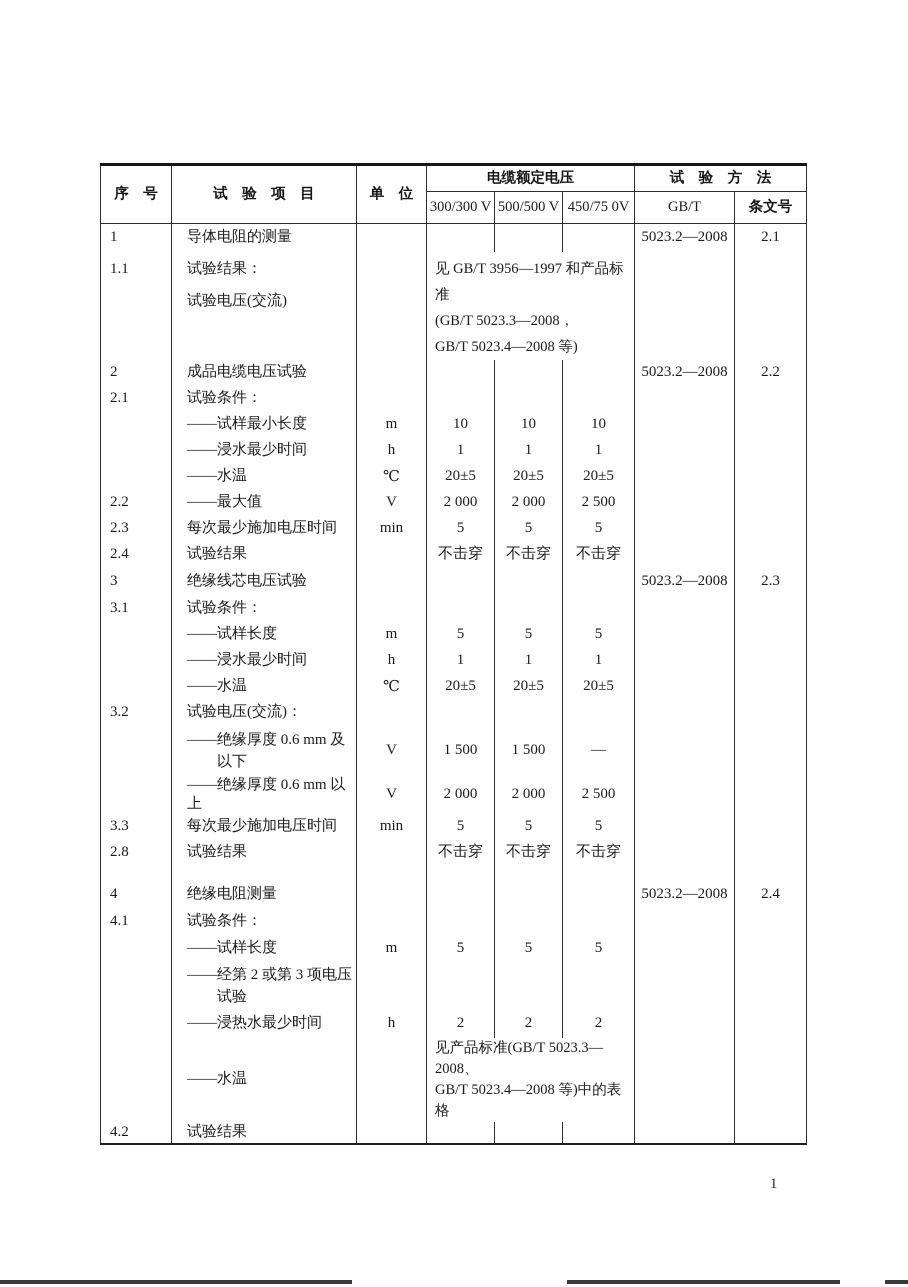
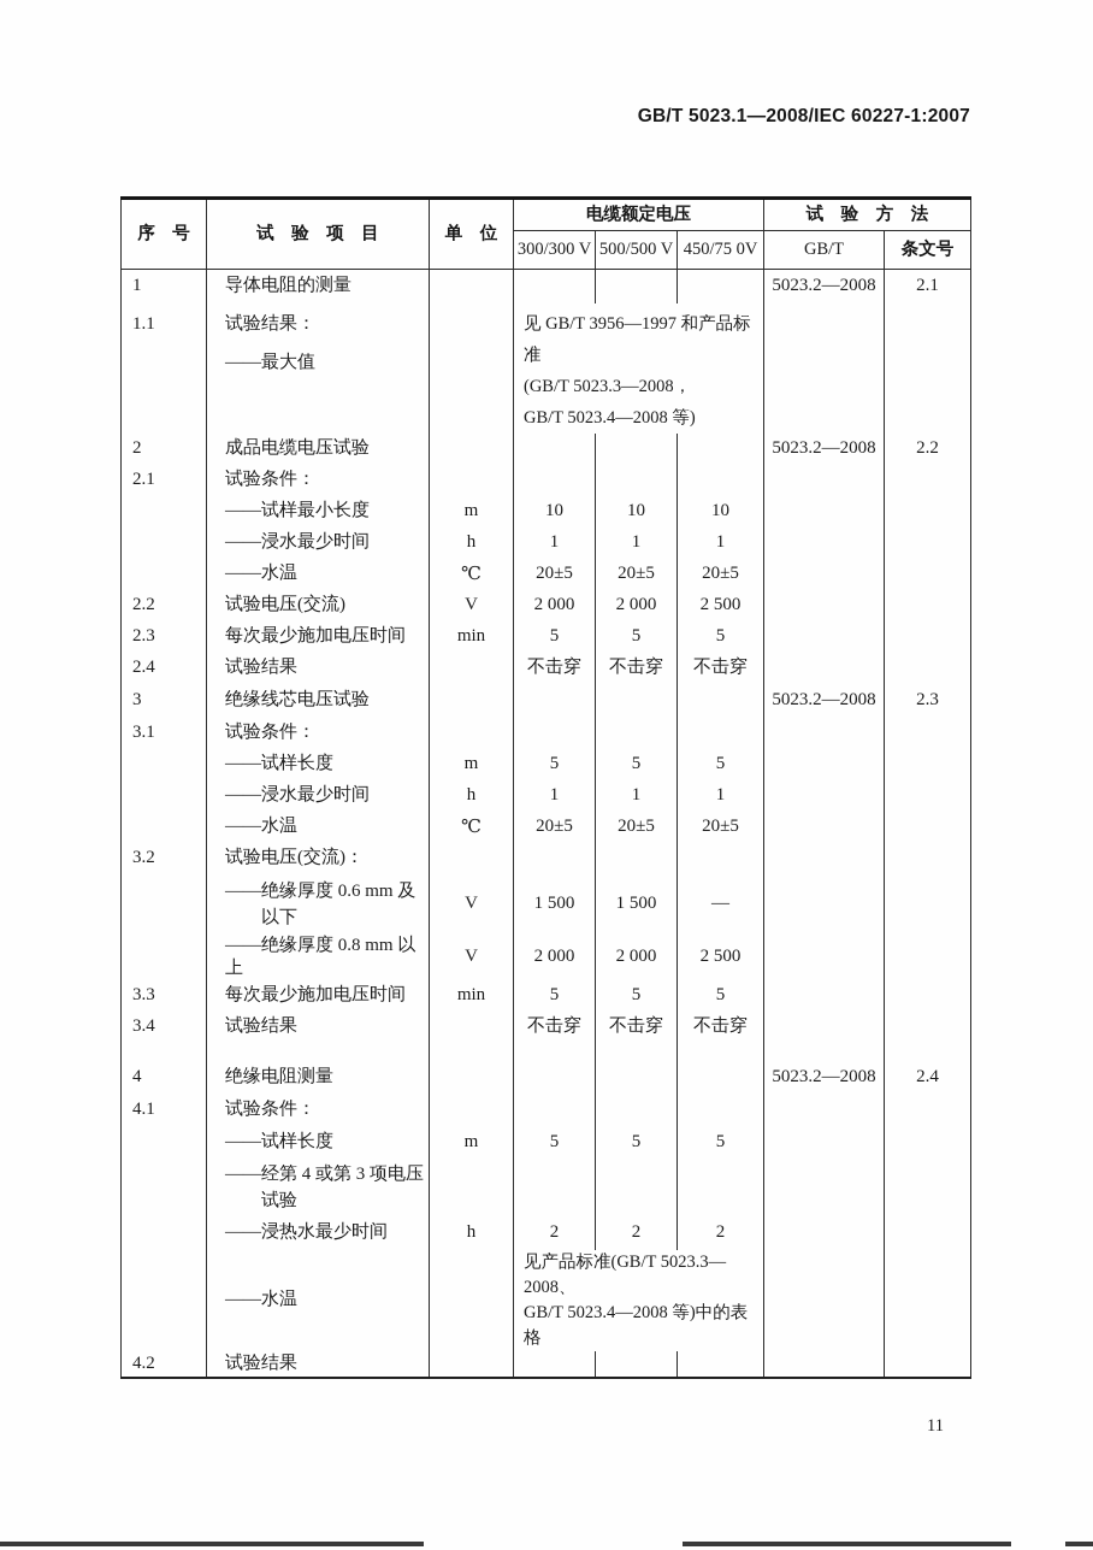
+ GB/T 5023.1—2008/IEC 60227-1:2007
  序 号	试 验 项 目	单 位	电缆额定电压	试 验 方 法
  300/300 V	500/500 V	450/75 0V	GB/T	条文号
  1	导体电阻的测量					5023.2—2008	2.1
  1.1	试验结果：		见 GB/T 3956—1997 和产品标准 (GB/T 5023.3—2008， GB/T 5023.4—2008 等)
- 	试验电压(交流)
+ 	——最大值
  2	成品电缆电压试验					5023.2—2008	2.2
  2.1	试验条件：
  	——试样最小长度	m	10	10	10
  	——浸水最少时间	h	1	1	1
  	——水温	℃	20±5	20±5	20±5
- 2.2	——最大值	V	2 000	2 000	2 500
+ 2.2	试验电压(交流)	V	2 000	2 000	2 500
  2.3	每次最少施加电压时间	min	5	5	5
  2.4	试验结果		不击穿	不击穿	不击穿
  3	绝缘线芯电压试验					5023.2—2008	2.3
  3.1	试验条件：
  	——试样长度	m	5	5	5
  	——浸水最少时间	h	1	1	1
  	——水温	℃	20±5	20±5	20±5
  3.2	试验电压(交流)：
  	——绝缘厚度 0.6 mm 及 以下	V	1 500	1 500	—
- 	——绝缘厚度 0.6 mm 以上	V	2 000	2 000	2 500
+ 	——绝缘厚度 0.8 mm 以上	V	2 000	2 000	2 500
  3.3	每次最少施加电压时间	min	5	5	5
- 2.8	试验结果		不击穿	不击穿	不击穿
+ 3.4	试验结果		不击穿	不击穿	不击穿
  4	绝缘电阻测量					5023.2—2008	2.4
  4.1	试验条件：
  	——试样长度	m	5	5	5
- 	——经第 2 或第 3 项电压 试验
+ 	——经第 4 或第 3 项电压 试验
  	——浸热水最少时间	h	2	2	2
  	——水温		见产品标准(GB/T 5023.3—2008、 GB/T 5023.4—2008 等)中的表格
  4.2	试验结果
- 1
+ 11
